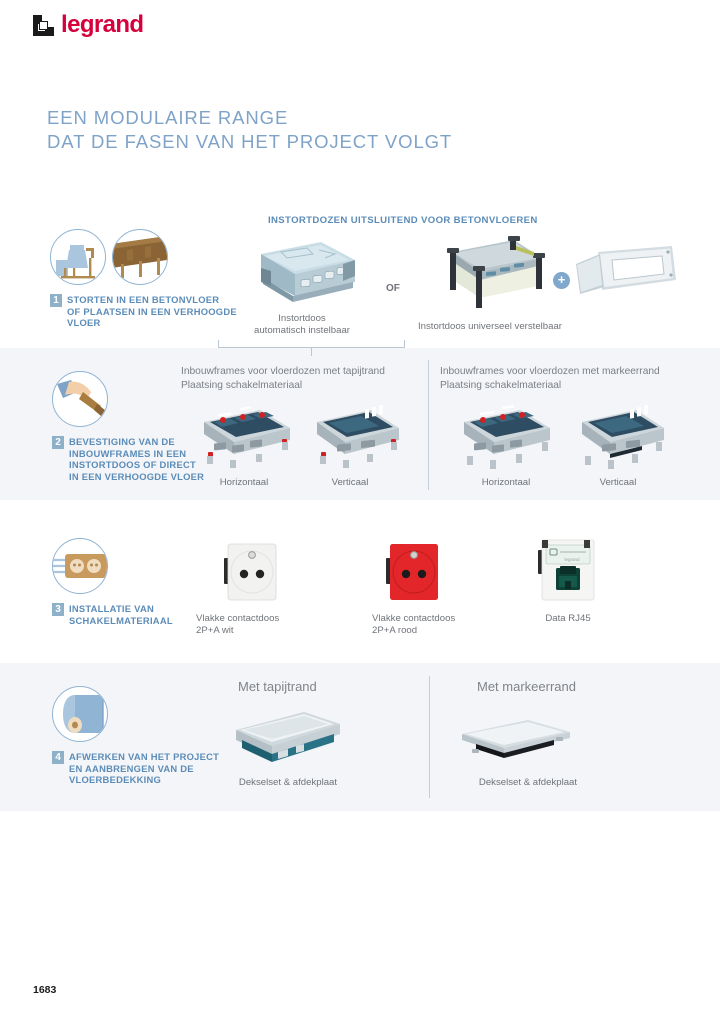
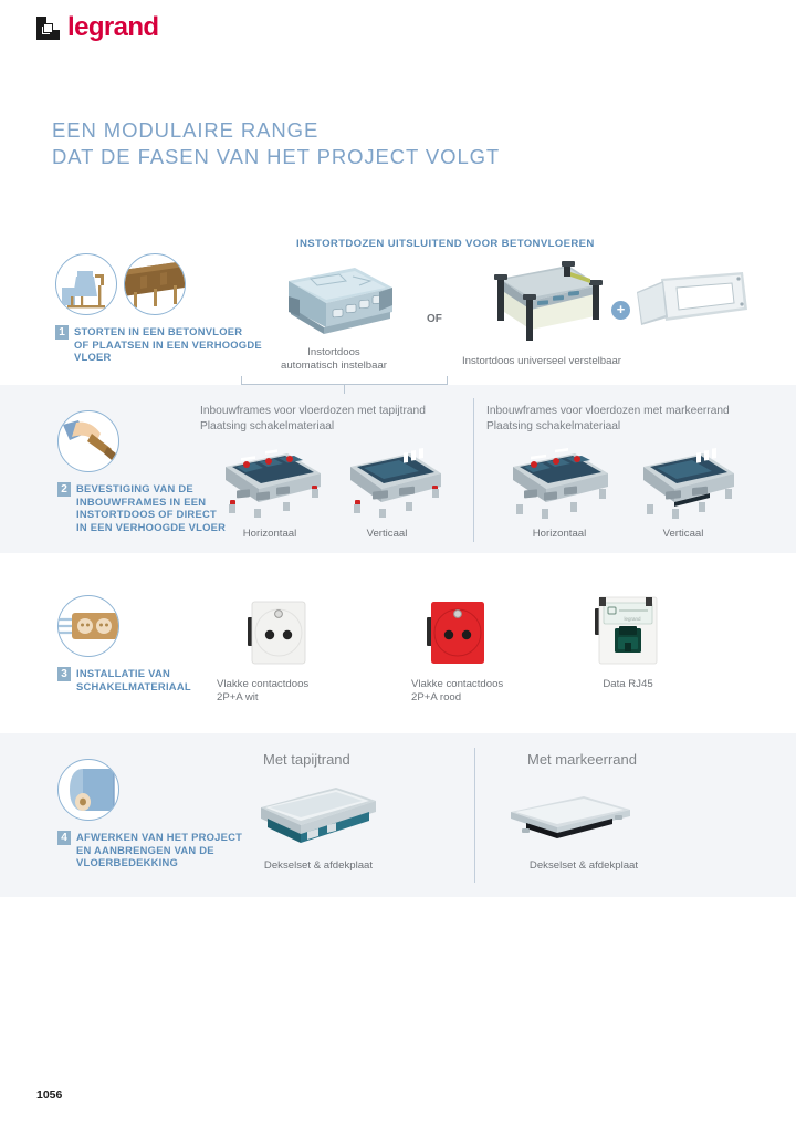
  legrand
  EEN MODULAIRE RANGE
  DAT DE FASEN VAN HET PROJECT VOLGT
  INSTORTDOZEN UITSLUITEND VOOR BETONVLOEREN
  1
  STORTEN IN EEN BETONVLOER
  OF PLAATSEN IN EEN VERHOOGDE
  VLOER
  Instortdoos
  automatisch instelbaar
  OF
  Instortdoos universeel verstelbaar
  +
  2
  BEVESTIGING VAN DE
  INBOUWFRAMES IN EEN
  INSTORTDOOS OF DIRECT
  IN EEN VERHOOGDE VLOER
  Inbouwframes voor vloerdozen met tapijtrand
  Plaatsing schakelmateriaal
  Inbouwframes voor vloerdozen met markeerrand
  Plaatsing schakelmateriaal
  Horizontaal
  Verticaal
  Horizontaal
  Verticaal
  3
  INSTALLATIE VAN
  SCHAKELMATERIAAL
  Vlakke contactdoos
  2P+A wit
  Vlakke contactdoos
  2P+A rood
  Data RJ45
  4
  AFWERKEN VAN HET PROJECT
  EN AANBRENGEN VAN DE
  VLOERBEDEKKING
  Met tapijtrand
  Met markeerrand
  Dekselset & afdekplaat
  Dekselset & afdekplaat
- 1683
+ 1056
